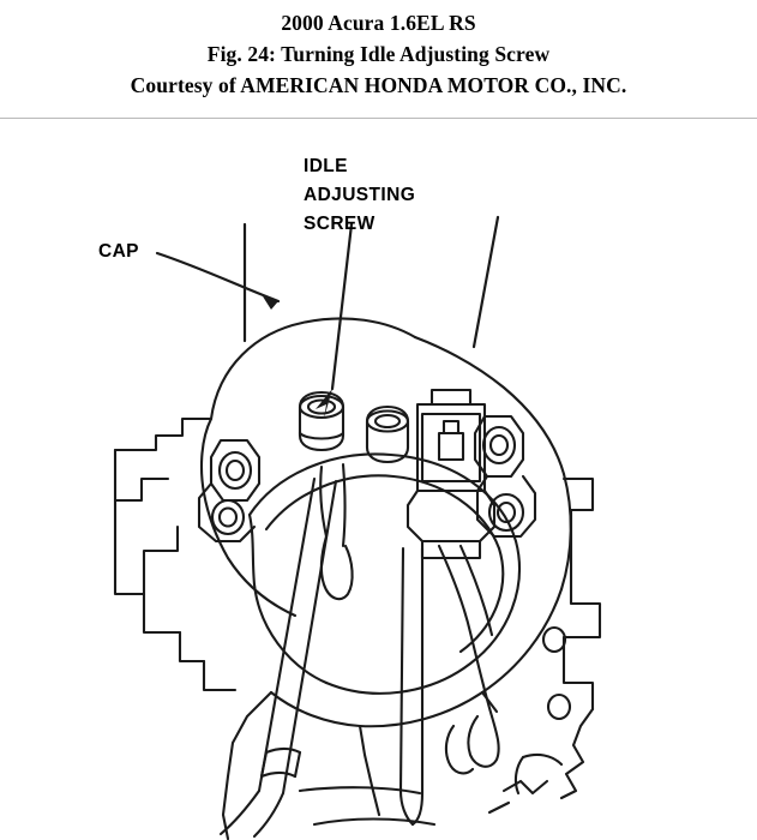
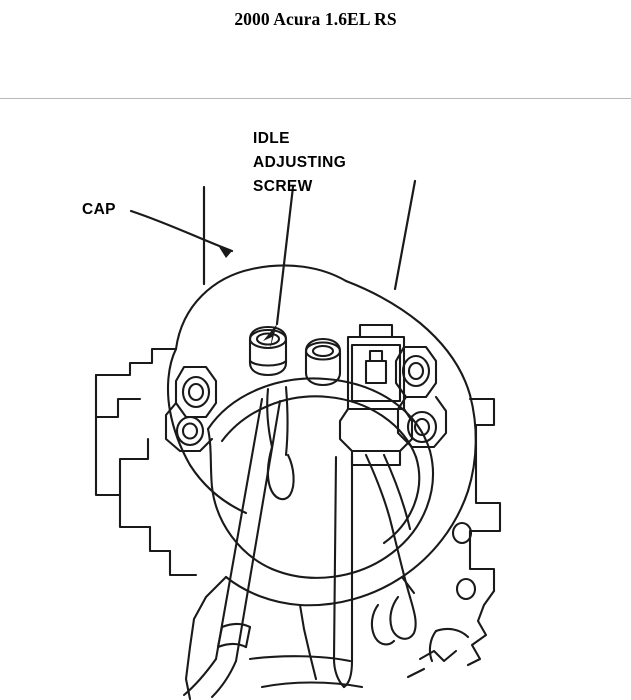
  2000 Acura 1.6EL RS
- Fig. 24: Turning Idle Adjusting Screw
- Courtesy of AMERICAN HONDA MOTOR CO., INC.
  IDLE
  ADJUSTING
  SCREW
  CAP
